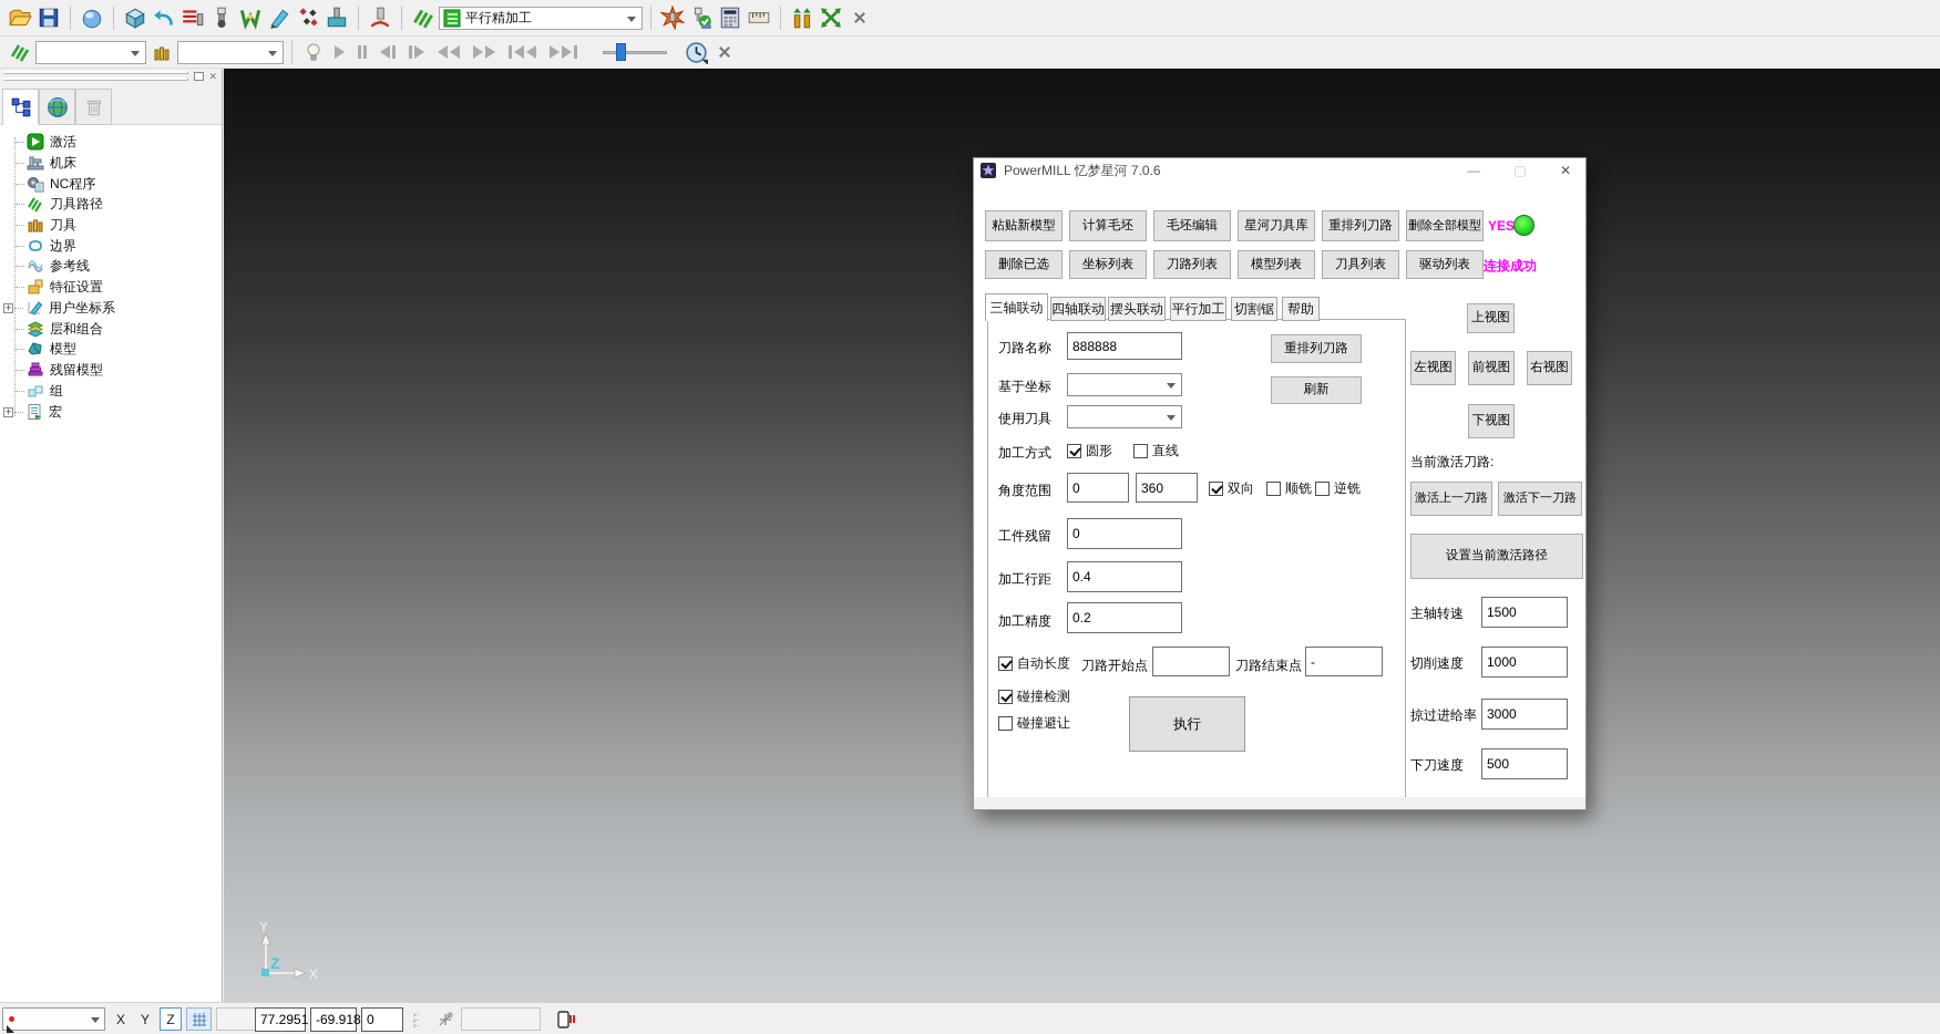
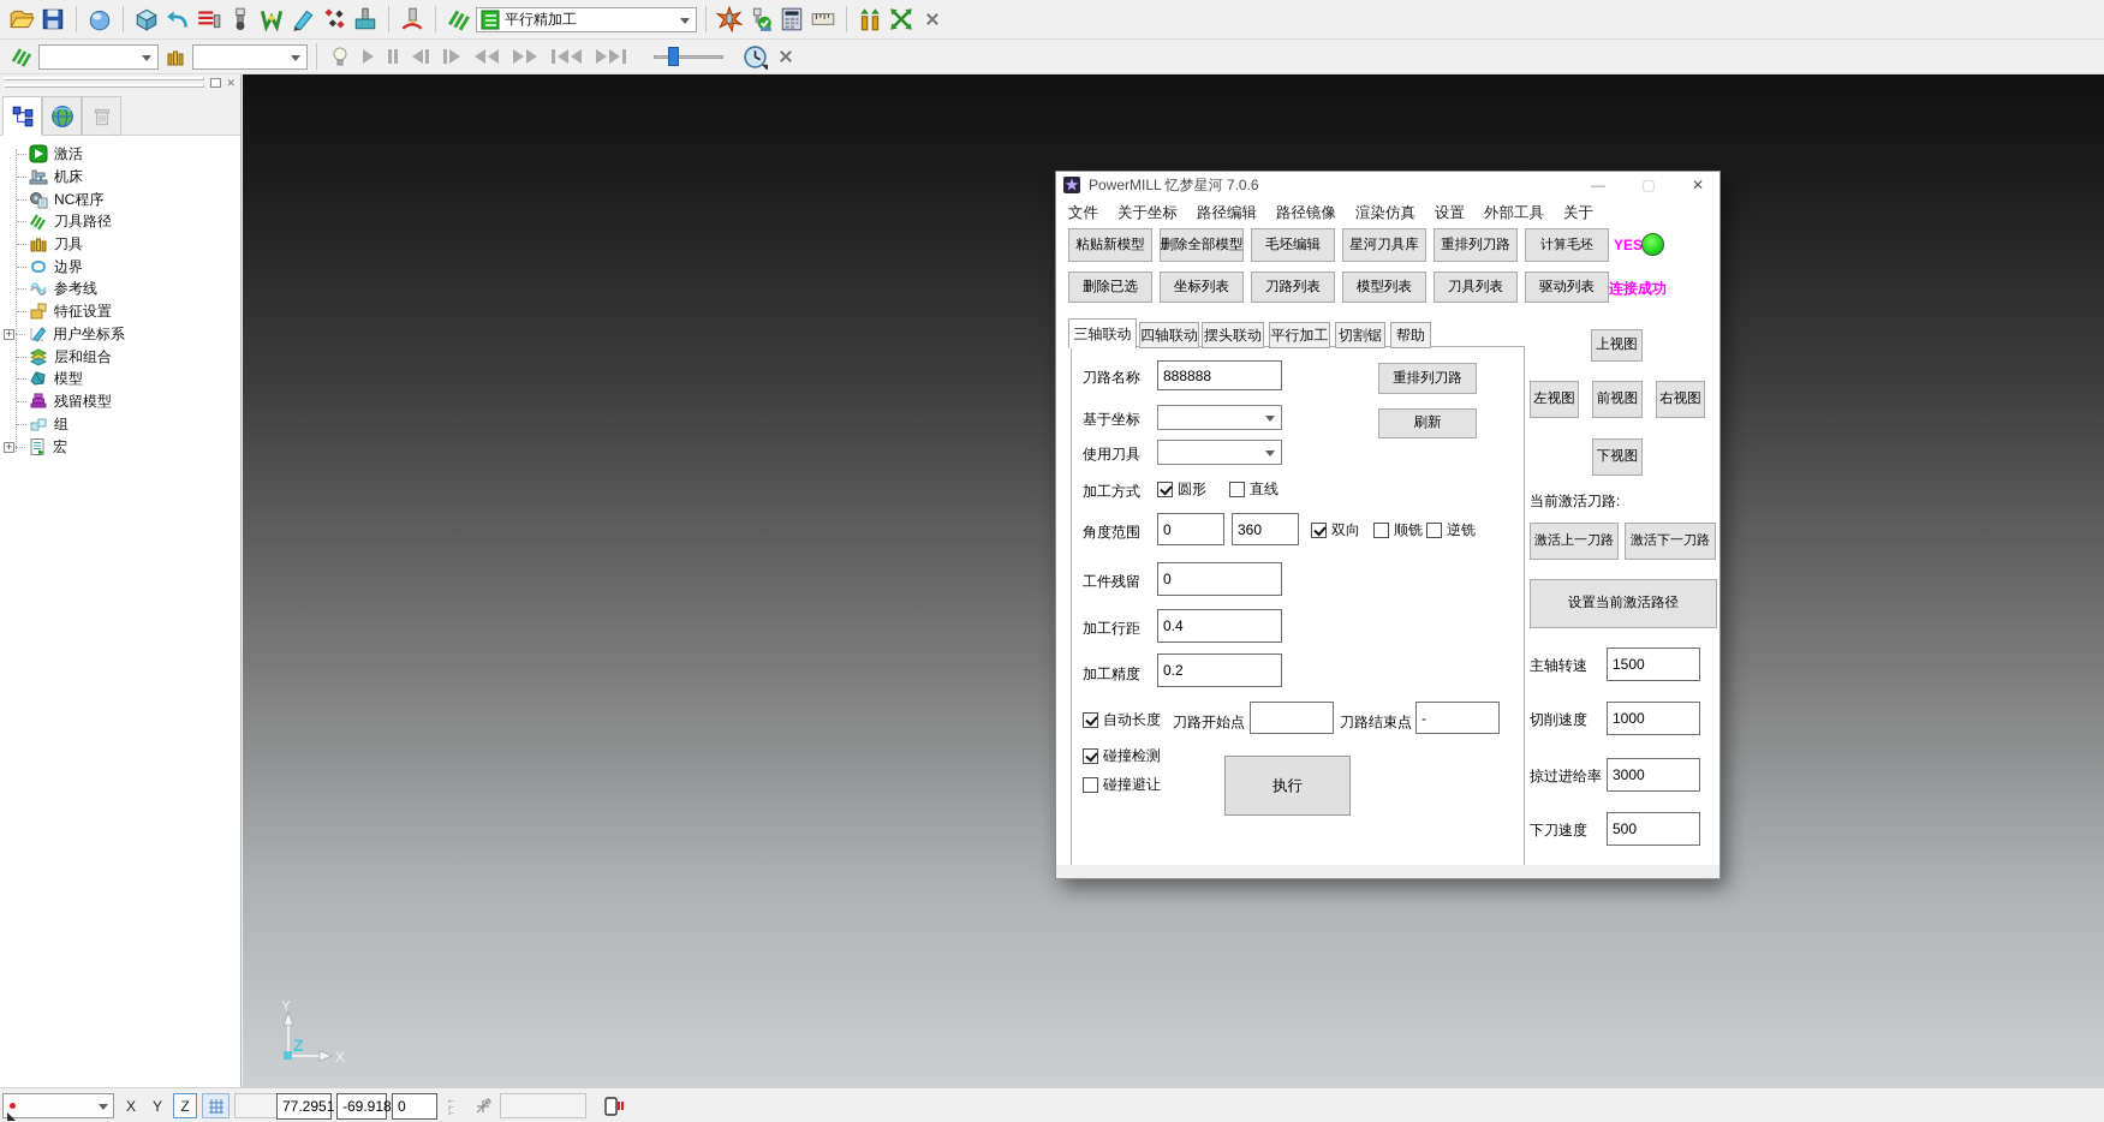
  平行精加工
  ✕
  激活
  机床
  NC程序
  刀具路径
  刀具
  边界
  参考线
  特征设置
  +
  用户坐标系
  层和组合
  模型
  残留模型
  组
  +
  宏
  Y
  X
  Z
  PowerMILL 忆梦星河 7.0.6
  —
  ▢
  ✕
+ 文件
+ 关于坐标
+ 路径编辑
+ 路径镜像
+ 渲染仿真
+ 设置
+ 外部工具
+ 关于
  粘贴新模型
- 计算毛坯
+ 删除全部模型
  毛坯编辑
  星河刀具库
  重排列刀路
- 删除全部模型
+ 计算毛坯
  YES
  删除已选
  坐标列表
  刀路列表
  模型列表
  刀具列表
  驱动列表
  连接成功
  三轴联动
  四轴联动
  摆头联动
  平行加工
  切割锯
  帮助
  刀路名称
  888888
  重排列刀路
  基于坐标
  刷新
  使用刀具
  加工方式
  圆形
  直线
  角度范围
  0
  360
  双向
  顺铣
  逆铣
  工件残留
  0
  加工行距
  0.4
  加工精度
  0.2
  自动长度
  刀路开始点
  刀路结束点
  -
  碰撞检测
  碰撞避让
  执行
  上视图
  左视图
  前视图
  右视图
  下视图
  当前激活刀路:
  激活上一刀路
  激活下一刀路
  设置当前激活路径
  主轴转速
  1500
  切削速度
  1000
  掠过进给率
  3000
  下刀速度
  500
  X
  Y
  Z
  77.2951
  -69.918
  0
